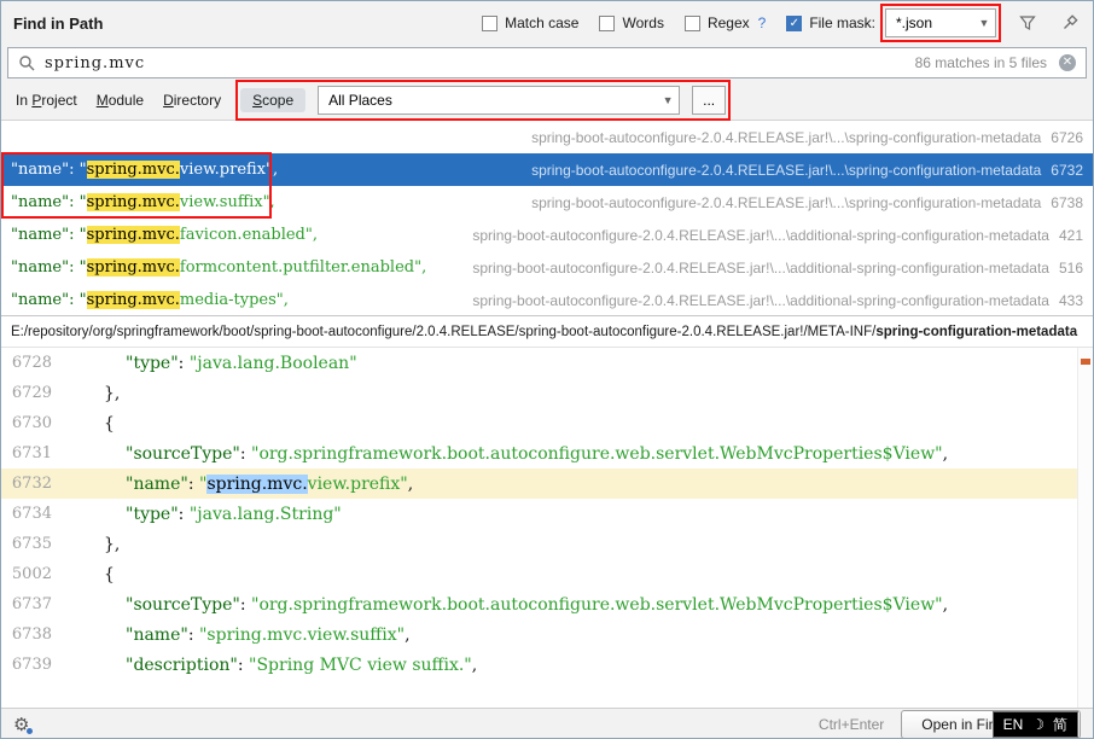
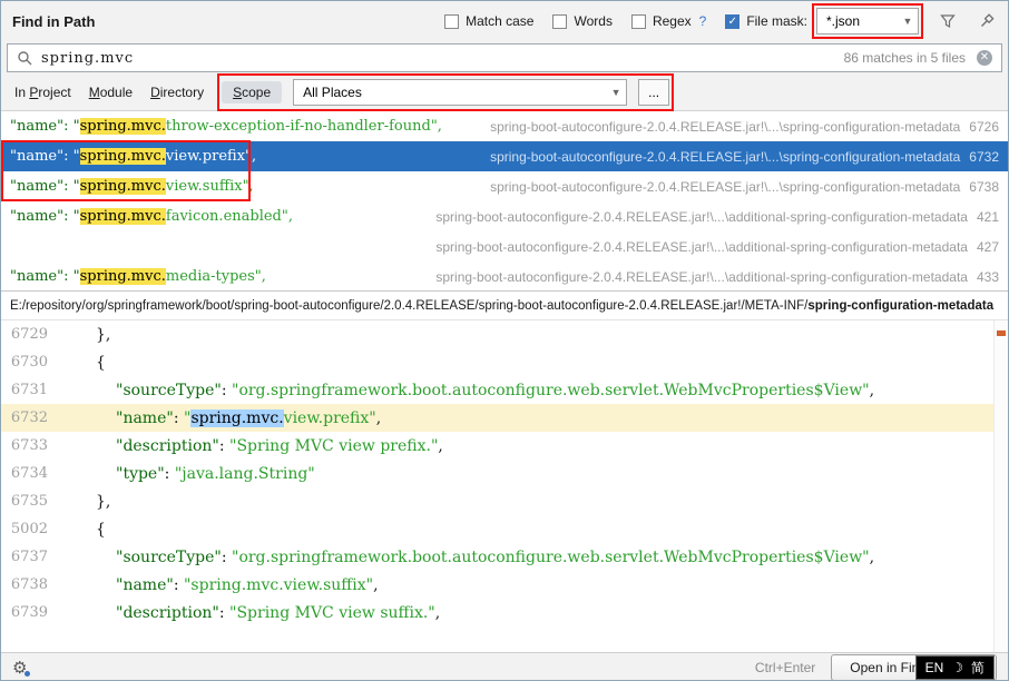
  Find in Path
  ✓
  Match case
  ✓
  Words
  ✓
  Regex
  ?
  ✓
  File mask:
  *.json
  ▼
  spring.mvc
  86 matches in 5 files
  ✕
  In Project
  Module
  Directory
  Scope
  All Places
  ▼
  ...
+ "name": "spring.mvc.throw-exception-if-no-handler-found",
  spring-boot-autoconfigure-2.0.4.RELEASE.jar!\...\spring-configuration-metadata
  6726
  "name": "spring.mvc.view.prefix",
  spring-boot-autoconfigure-2.0.4.RELEASE.jar!\...\spring-configuration-metadata
  6732
  "name": "spring.mvc.view.suffix",
  spring-boot-autoconfigure-2.0.4.RELEASE.jar!\...\spring-configuration-metadata
  6738
  "name": "spring.mvc.favicon.enabled",
  spring-boot-autoconfigure-2.0.4.RELEASE.jar!\...\additional-spring-configuration-metadata
  421
- "name": "spring.mvc.formcontent.putfilter.enabled",
  spring-boot-autoconfigure-2.0.4.RELEASE.jar!\...\additional-spring-configuration-metadata
- 516
+ 427
  "name": "spring.mvc.media-types",
  spring-boot-autoconfigure-2.0.4.RELEASE.jar!\...\additional-spring-configuration-metadata
  433
  E:/repository/org/springframework/boot/spring-boot-autoconfigure/2.0.4.RELEASE/spring-boot-autoconfigure-2.0.4.RELEASE.jar!/META-INF/
  spring-configuration-metadata
- 6728
- "type": "java.lang.Boolean"
  6729
  },
  6730
  {
  6731
  "sourceType": "org.springframework.boot.autoconfigure.web.servlet.WebMvcProperties$View",
  6732
  "name": "spring.mvc.view.prefix",
+ 6733
+ "description": "Spring MVC view prefix.",
  6734
  "type": "java.lang.String"
  6735
  },
  5002
  {
  6737
  "sourceType": "org.springframework.boot.autoconfigure.web.servlet.WebMvcProperties$View",
  6738
  "name": "spring.mvc.view.suffix",
  6739
  "description": "Spring MVC view suffix.",
  ⚙
  Ctrl+Enter
  EN
  ☽
  简
